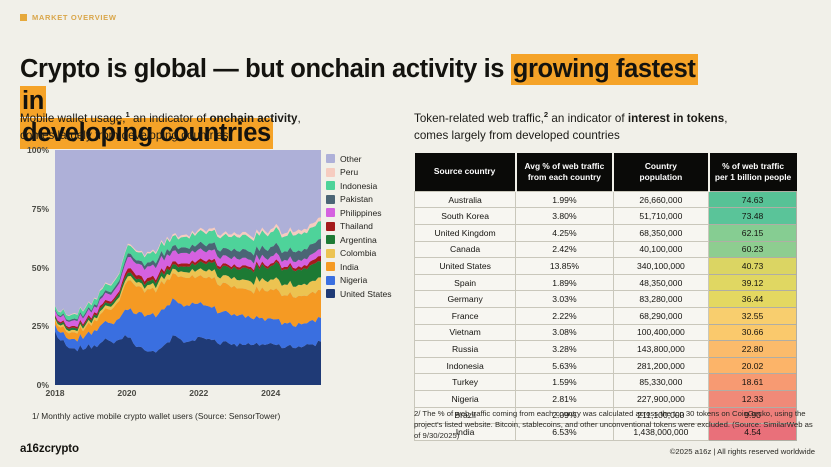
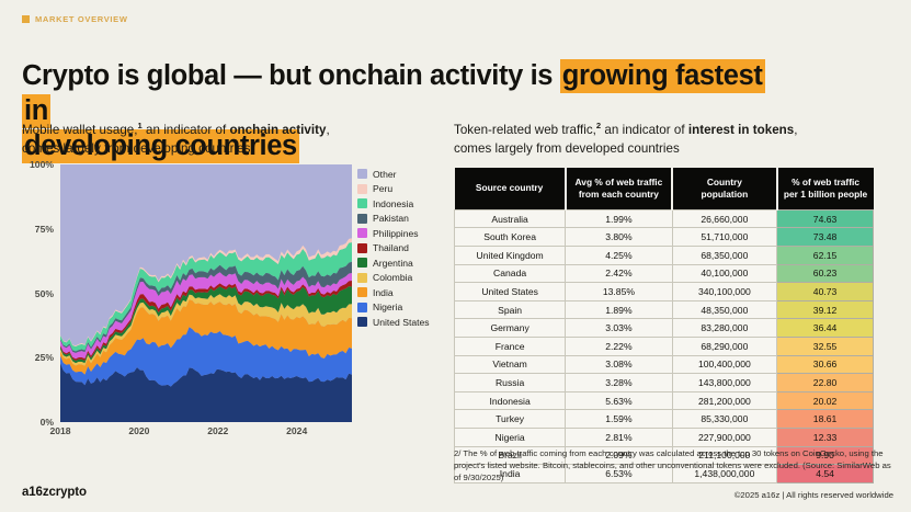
  MARKET OVERVIEW
  Crypto is global — but onchain activity is growing fastest in
  developing countries
  Mobile wallet usage,1 an indicator of onchain activity,
  comes largely from developing countries
  Token-related web traffic,2 an indicator of interest in tokens,
  comes largely from developed countries
  0%
  25%
  50%
  75%
  100%
  2018
  2020
  2022
  2024
  Other
  Peru
  Indonesia
  Pakistan
  Philippines
  Thailand
  Argentina
  Colombia
  India
  Nigeria
  United States
- 1/ Monthly active mobile crypto wallet users (Source: SensorTower)
  Source country	Avg % of web trafficfrom each country	Countrypopulation	% of web trafficper 1 billion people
  Australia	1.99%	26,660,000	74.63
  South Korea	3.80%	51,710,000	73.48
  United Kingdom	4.25%	68,350,000	62.15
  Canada	2.42%	40,100,000	60.23
  United States	13.85%	340,100,000	40.73
  Spain	1.89%	48,350,000	39.12
  Germany	3.03%	83,280,000	36.44
  France	2.22%	68,290,000	32.55
  Vietnam	3.08%	100,400,000	30.66
  Russia	3.28%	143,800,000	22.80
  Indonesia	5.63%	281,200,000	20.02
  Turkey	1.59%	85,330,000	18.61
  Nigeria	2.81%	227,900,000	12.33
  Brazil	2.09%	211,100,000	9.90
  India	6.53%	1,438,000,000	4.54
  2/ The % of web traffic coming from each country was calculated across the top 30 tokens on CoinGecko, using the project's listed website. Bitcoin, stablecoins, and other unconventional tokens were excluded. (Source: SimilarWeb as of 9/30/2025)
  ©2025 a16z | All rights reserved worldwide
  a16zcrypto
